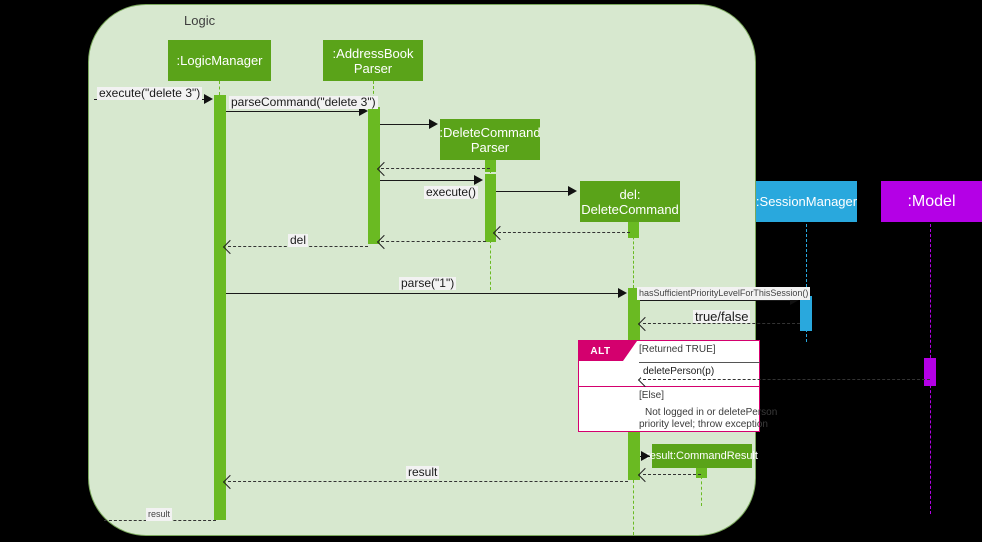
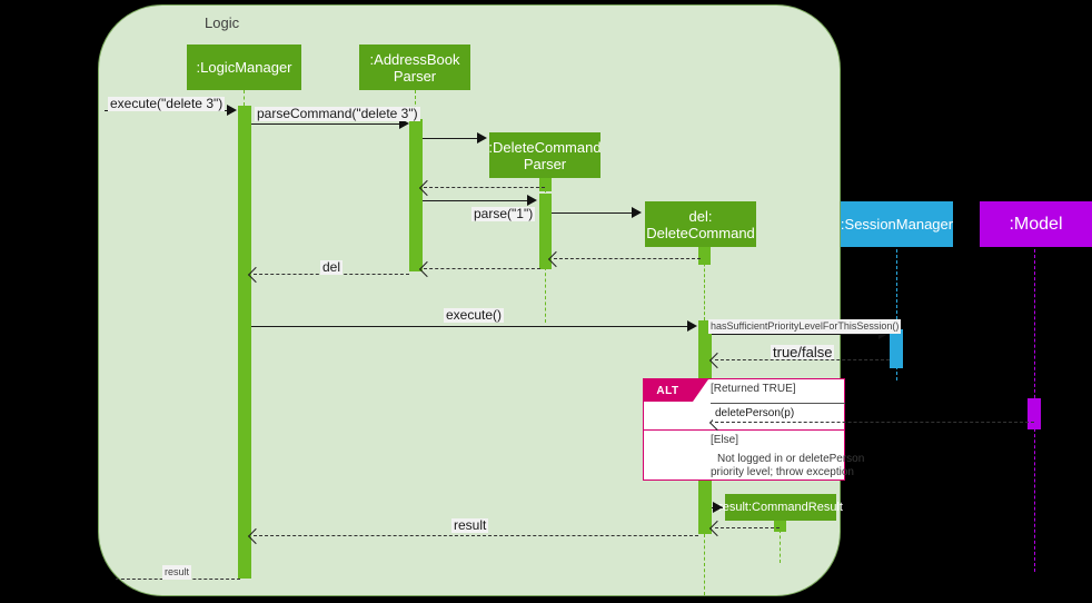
  Logic
  :LogicManager
  :AddressBook
  Parser
  :DeleteCommand
  Parser
  del:
  DeleteCommand
  :SessionManager
  :Model
  result:CommandResult
  execute("delete 3")
  parseCommand("delete 3")
- execute()
+ parse("1")
  del
- parse("1")
+ execute()
  hasSufficientPriorityLevelForThisSession()
  true/false
  ALT
  [Returned TRUE]
  deletePerson(p)
  [Else]
  Not logged in or deletePerson
  priority level; throw exception
  result
  result
